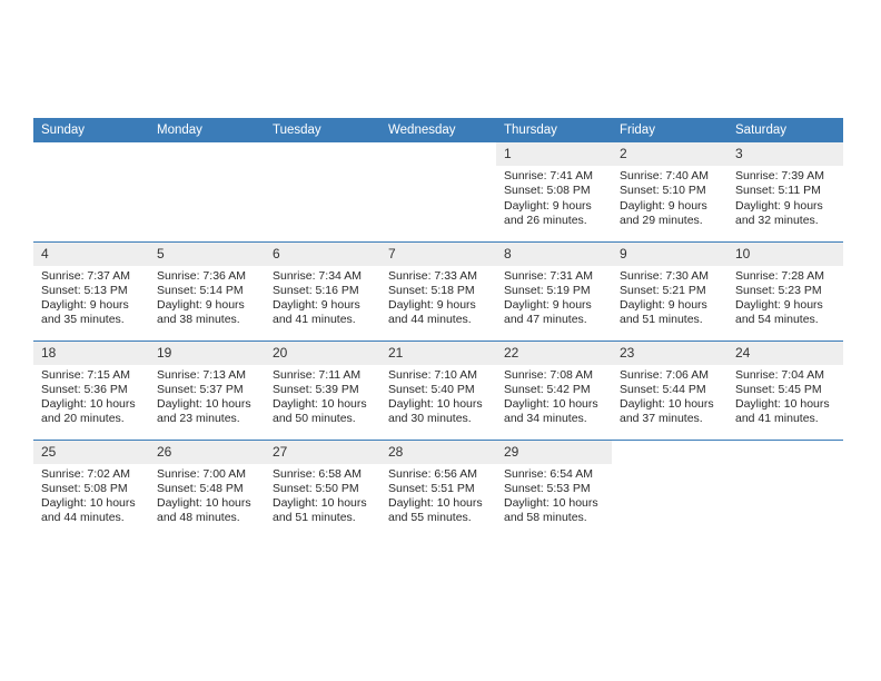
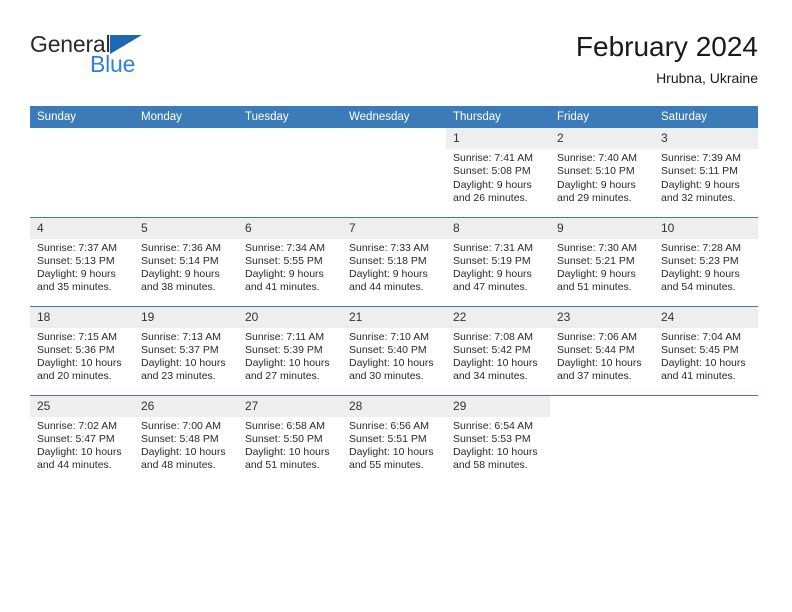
+ General
+ Blue
+ February 2024
+ Hrubna, Ukraine
  Sunday	Monday	Tuesday	Wednesday	Thursday	Friday	Saturday
  				1Sunrise: 7:41 AMSunset: 5:08 PMDaylight: 9 hoursand 26 minutes.	2Sunrise: 7:40 AMSunset: 5:10 PMDaylight: 9 hoursand 29 minutes.	3Sunrise: 7:39 AMSunset: 5:11 PMDaylight: 9 hoursand 32 minutes.
- 4Sunrise: 7:37 AMSunset: 5:13 PMDaylight: 9 hoursand 35 minutes.	5Sunrise: 7:36 AMSunset: 5:14 PMDaylight: 9 hoursand 38 minutes.	6Sunrise: 7:34 AMSunset: 5:16 PMDaylight: 9 hoursand 41 minutes.	7Sunrise: 7:33 AMSunset: 5:18 PMDaylight: 9 hoursand 44 minutes.	8Sunrise: 7:31 AMSunset: 5:19 PMDaylight: 9 hoursand 47 minutes.	9Sunrise: 7:30 AMSunset: 5:21 PMDaylight: 9 hoursand 51 minutes.	10Sunrise: 7:28 AMSunset: 5:23 PMDaylight: 9 hoursand 54 minutes.
+ 4Sunrise: 7:37 AMSunset: 5:13 PMDaylight: 9 hoursand 35 minutes.	5Sunrise: 7:36 AMSunset: 5:14 PMDaylight: 9 hoursand 38 minutes.	6Sunrise: 7:34 AMSunset: 5:55 PMDaylight: 9 hoursand 41 minutes.	7Sunrise: 7:33 AMSunset: 5:18 PMDaylight: 9 hoursand 44 minutes.	8Sunrise: 7:31 AMSunset: 5:19 PMDaylight: 9 hoursand 47 minutes.	9Sunrise: 7:30 AMSunset: 5:21 PMDaylight: 9 hoursand 51 minutes.	10Sunrise: 7:28 AMSunset: 5:23 PMDaylight: 9 hoursand 54 minutes.
- 18Sunrise: 7:15 AMSunset: 5:36 PMDaylight: 10 hoursand 20 minutes.	19Sunrise: 7:13 AMSunset: 5:37 PMDaylight: 10 hoursand 23 minutes.	20Sunrise: 7:11 AMSunset: 5:39 PMDaylight: 10 hoursand 50 minutes.	21Sunrise: 7:10 AMSunset: 5:40 PMDaylight: 10 hoursand 30 minutes.	22Sunrise: 7:08 AMSunset: 5:42 PMDaylight: 10 hoursand 34 minutes.	23Sunrise: 7:06 AMSunset: 5:44 PMDaylight: 10 hoursand 37 minutes.	24Sunrise: 7:04 AMSunset: 5:45 PMDaylight: 10 hoursand 41 minutes.
+ 18Sunrise: 7:15 AMSunset: 5:36 PMDaylight: 10 hoursand 20 minutes.	19Sunrise: 7:13 AMSunset: 5:37 PMDaylight: 10 hoursand 23 minutes.	20Sunrise: 7:11 AMSunset: 5:39 PMDaylight: 10 hoursand 27 minutes.	21Sunrise: 7:10 AMSunset: 5:40 PMDaylight: 10 hoursand 30 minutes.	22Sunrise: 7:08 AMSunset: 5:42 PMDaylight: 10 hoursand 34 minutes.	23Sunrise: 7:06 AMSunset: 5:44 PMDaylight: 10 hoursand 37 minutes.	24Sunrise: 7:04 AMSunset: 5:45 PMDaylight: 10 hoursand 41 minutes.
- 25Sunrise: 7:02 AMSunset: 5:08 PMDaylight: 10 hoursand 44 minutes.	26Sunrise: 7:00 AMSunset: 5:48 PMDaylight: 10 hoursand 48 minutes.	27Sunrise: 6:58 AMSunset: 5:50 PMDaylight: 10 hoursand 51 minutes.	28Sunrise: 6:56 AMSunset: 5:51 PMDaylight: 10 hoursand 55 minutes.	29Sunrise: 6:54 AMSunset: 5:53 PMDaylight: 10 hoursand 58 minutes.
+ 25Sunrise: 7:02 AMSunset: 5:47 PMDaylight: 10 hoursand 44 minutes.	26Sunrise: 7:00 AMSunset: 5:48 PMDaylight: 10 hoursand 48 minutes.	27Sunrise: 6:58 AMSunset: 5:50 PMDaylight: 10 hoursand 51 minutes.	28Sunrise: 6:56 AMSunset: 5:51 PMDaylight: 10 hoursand 55 minutes.	29Sunrise: 6:54 AMSunset: 5:53 PMDaylight: 10 hoursand 58 minutes.
